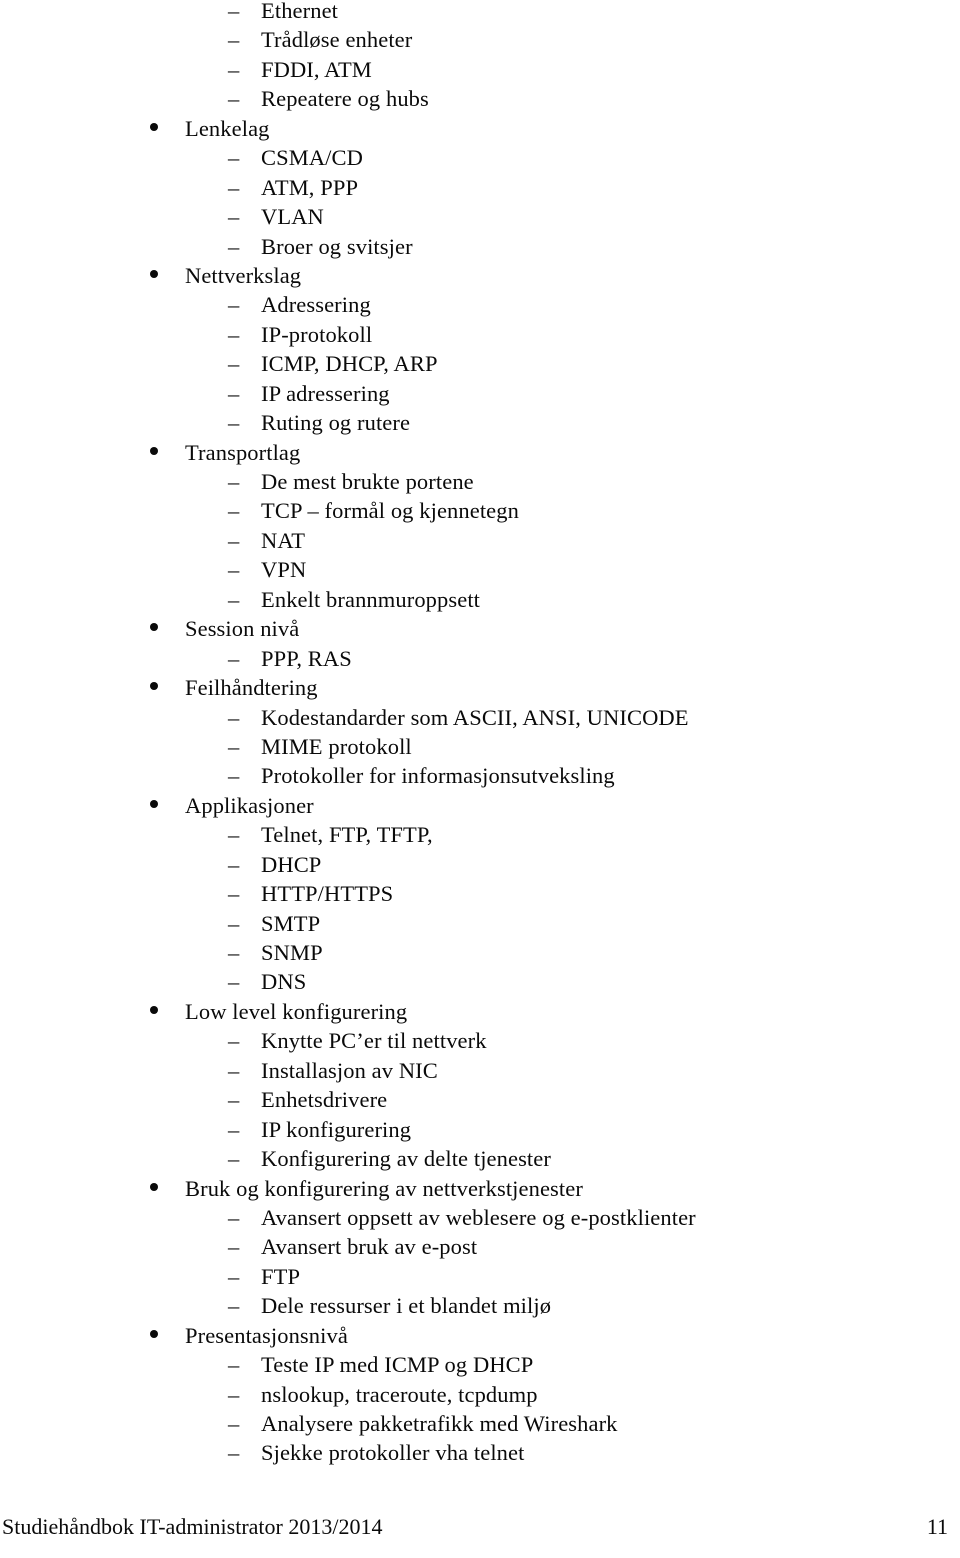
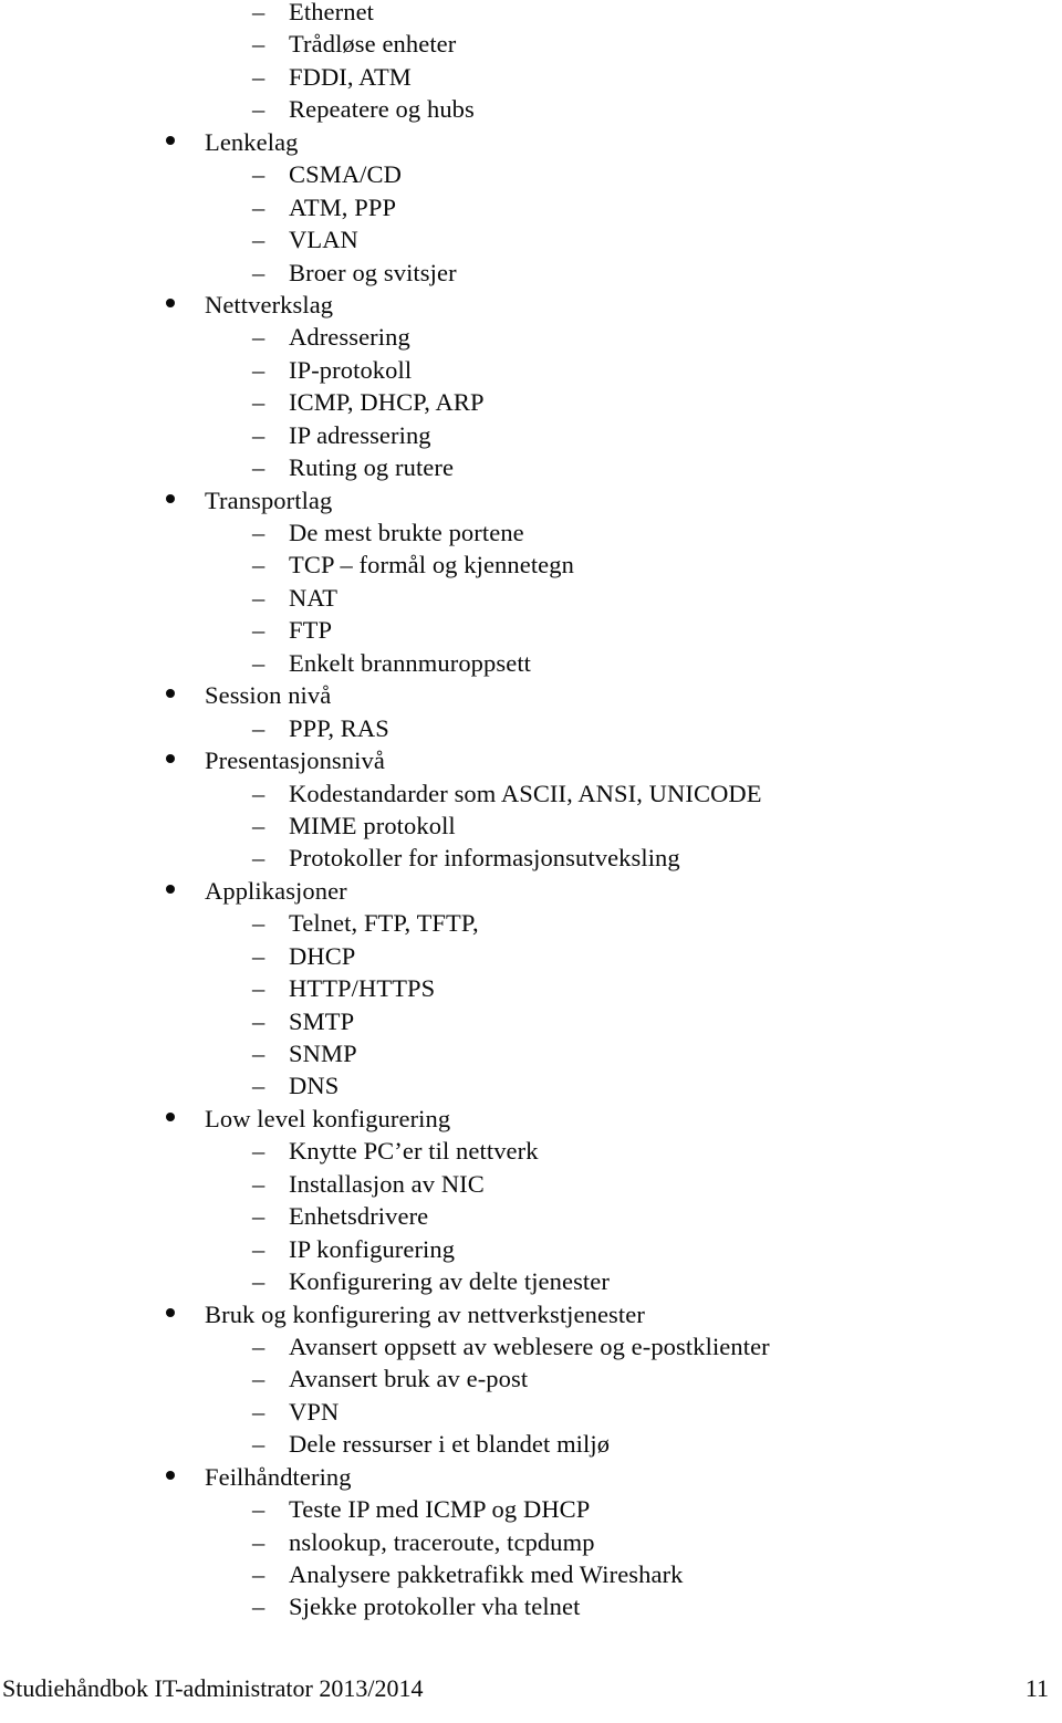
  –
  Ethernet
  –
  Trådløse enheter
  –
  FDDI, ATM
  –
  Repeatere og hubs
  Lenkelag
  –
  CSMA/CD
  –
  ATM, PPP
  –
  VLAN
  –
  Broer og svitsjer
  Nettverkslag
  –
  Adressering
  –
  IP-protokoll
  –
  ICMP, DHCP, ARP
  –
  IP adressering
  –
  Ruting og rutere
  Transportlag
  –
  De mest brukte portene
  –
  TCP – formål og kjennetegn
  –
  NAT
  –
- VPN
+ FTP
  –
  Enkelt brannmuroppsett
  Session nivå
  –
  PPP, RAS
- Feilhåndtering
+ Presentasjonsnivå
  –
  Kodestandarder som ASCII, ANSI, UNICODE
  –
  MIME protokoll
  –
  Protokoller for informasjonsutveksling
  Applikasjoner
  –
  Telnet, FTP, TFTP,
  –
  DHCP
  –
  HTTP/HTTPS
  –
  SMTP
  –
  SNMP
  –
  DNS
  Low level konfigurering
  –
  Knytte PC’er til nettverk
  –
  Installasjon av NIC
  –
  Enhetsdrivere
  –
  IP konfigurering
  –
  Konfigurering av delte tjenester
  Bruk og konfigurering av nettverkstjenester
  –
  Avansert oppsett av weblesere og e-postklienter
  –
  Avansert bruk av e-post
  –
- FTP
+ VPN
  –
  Dele ressurser i et blandet miljø
- Presentasjonsnivå
+ Feilhåndtering
  –
  Teste IP med ICMP og DHCP
  –
  nslookup, traceroute, tcpdump
  –
  Analysere pakketrafikk med Wireshark
  –
  Sjekke protokoller vha telnet
  Studiehåndbok IT-administrator 2013/2014
  11
